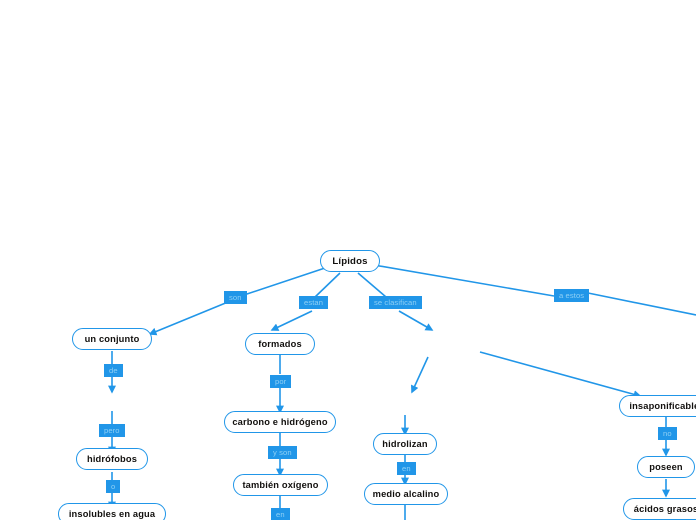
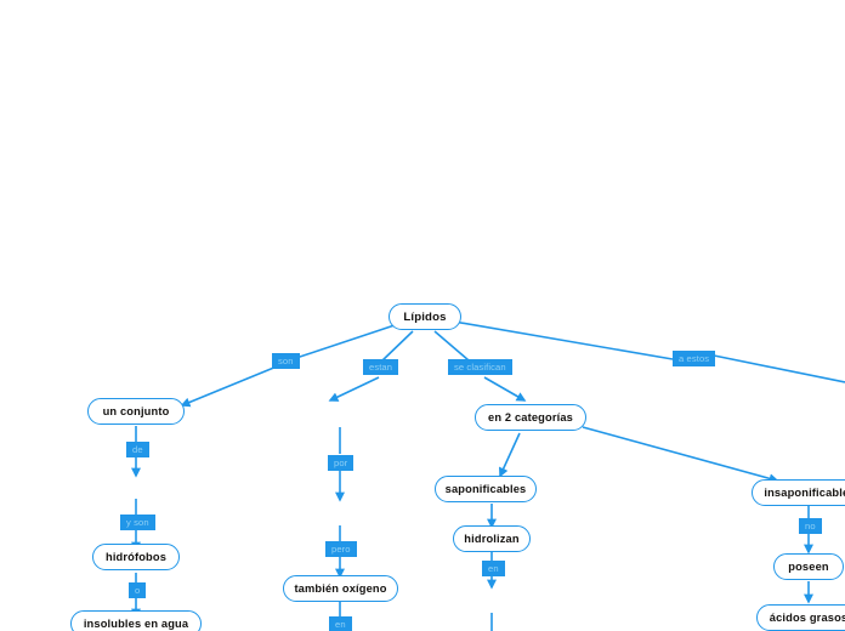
  Lípidos
  son
  estan
  se clasifican
  a estos
  un conjunto
  de
- pero
+ y son
  hidrófobos
  o
  insolubles en agua
- formados
  por
- carbono e hidrógeno
- y son
+ pero
  también oxígeno
  en
+ en 2 categorías
+ saponificables
  hidrolizan
  en
- medio alcalino
  insaponificabl
  no
  poseen
  ácidos graso
